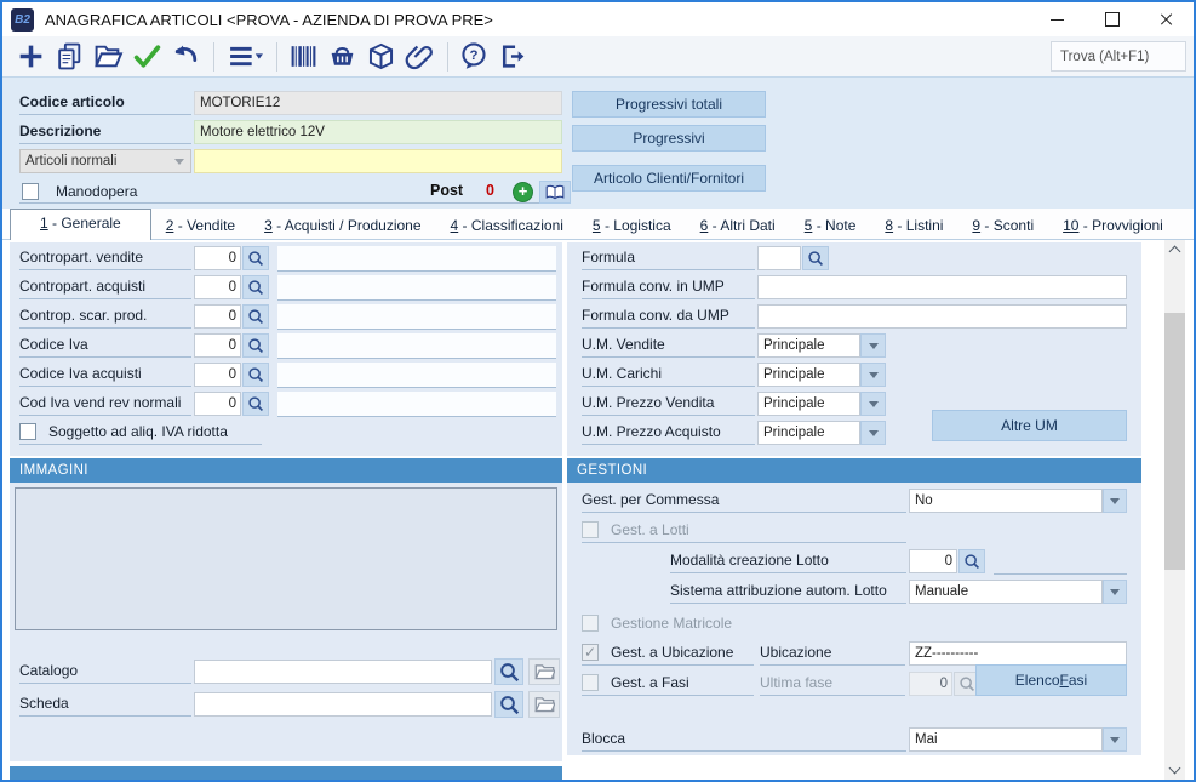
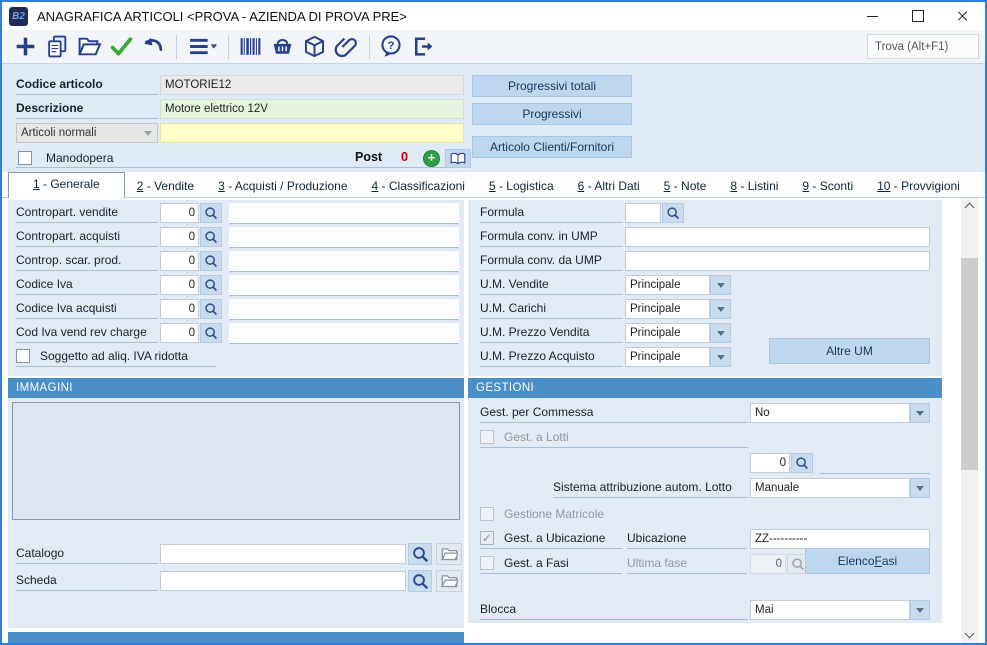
  B2
  ANAGRAFICA ARTICOLI <PROVA - AZIENDA DI PROVA PRE>
  ?
  Trova (Alt+F1)
  Codice articolo
  MOTORIE12
  Descrizione
  Motore elettrico 12V
  Articoli normali
  Manodopera
  Post
  0
  Progressivi totali
  Progressivi
  Articolo Clienti/Fornitori
  1 - Generale
  2 - Vendite
  3 - Acquisti / Produzione
  4 - Classificazioni
  5 - Logistica
  6 - Altri Dati
  5 - Note
  8 - Listini
  9 - Sconti
  10 - Provvigioni
  Contropart. vendite
  0
  Contropart. acquisti
  0
  Controp. scar. prod.
  0
  Codice Iva
  0
  Codice Iva acquisti
  0
- Cod Iva vend rev normali
+ Cod Iva vend rev charge
  0
  Soggetto ad aliq. IVA ridotta
  Formula
  Formula conv. in UMP
  Formula conv. da UMP
  U.M. Vendite
  Principale
  U.M. Carichi
  Principale
  U.M. Prezzo Vendita
  Principale
  U.M. Prezzo Acquisto
  Principale
  Altre UM
  IMMAGINI
  Catalogo
  Scheda
  GESTIONI
  Gest. per Commessa
  No
  Gest. a Lotti
- Modalità creazione Lotto
  0
  Sistema attribuzione autom. Lotto
  Manuale
  Gestione Matricole
  Gest. a Ubicazione
  Ubicazione
  ZZ----------
  Gest. a Fasi
  Ultima fase
  0
  Elenco
  F
  asi
  Blocca
  Mai
